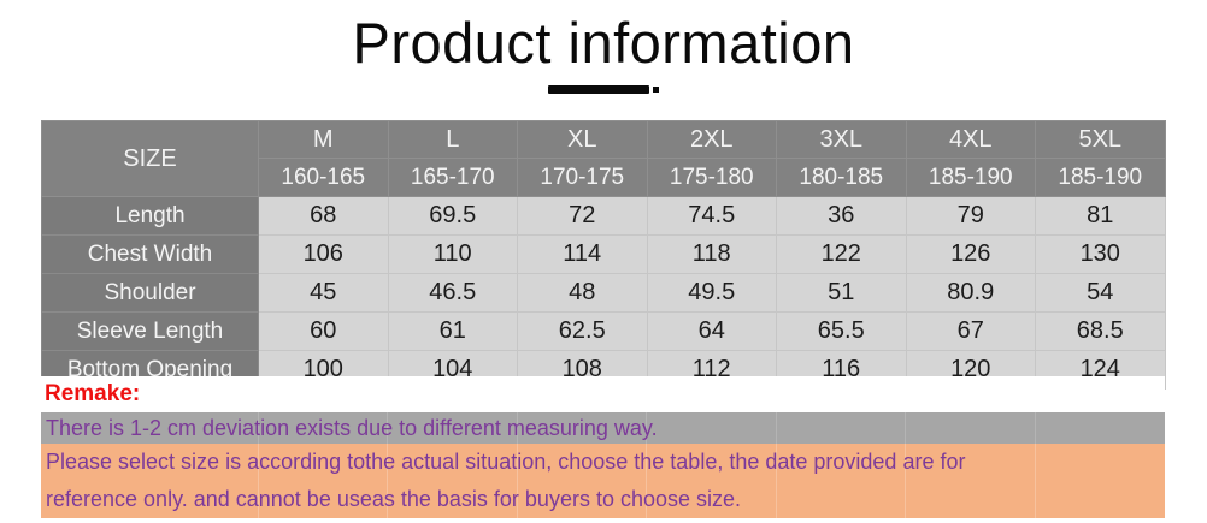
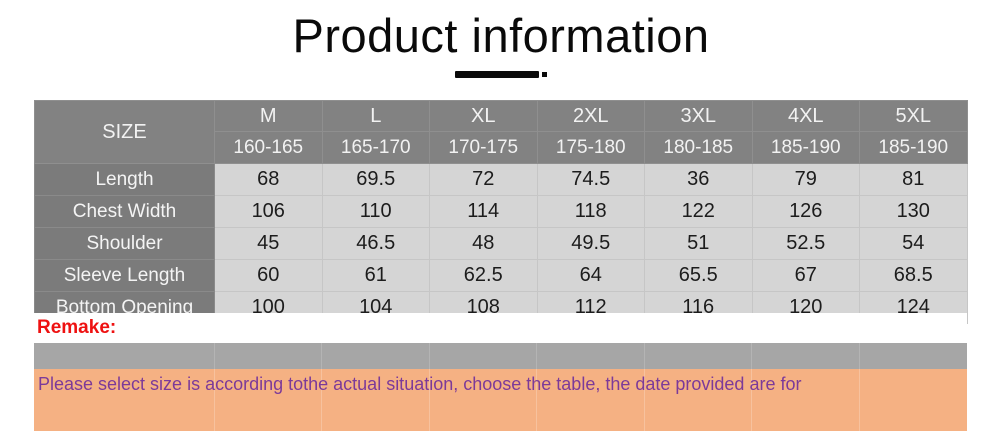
  Product information
  SIZE	M	L	XL	2XL	3XL	4XL	5XL
  160-165	165-170	170-175	175-180	180-185	185-190	185-190
  Length	68	69.5	72	74.5	36	79	81
  Chest Width	106	110	114	118	122	126	130
- Shoulder	45	46.5	48	49.5	51	80.9	54
+ Shoulder	45	46.5	48	49.5	51	52.5	54
  Sleeve Length	60	61	62.5	64	65.5	67	68.5
  Bottom Opening	100	104	108	112	116	120	124
  Remake:
- There is 1-2 cm deviation exists due to different measuring way.
  Please select size is according tothe actual situation, choose the table, the date provided are for
- reference only. and cannot be useas the basis for buyers to choose size.
